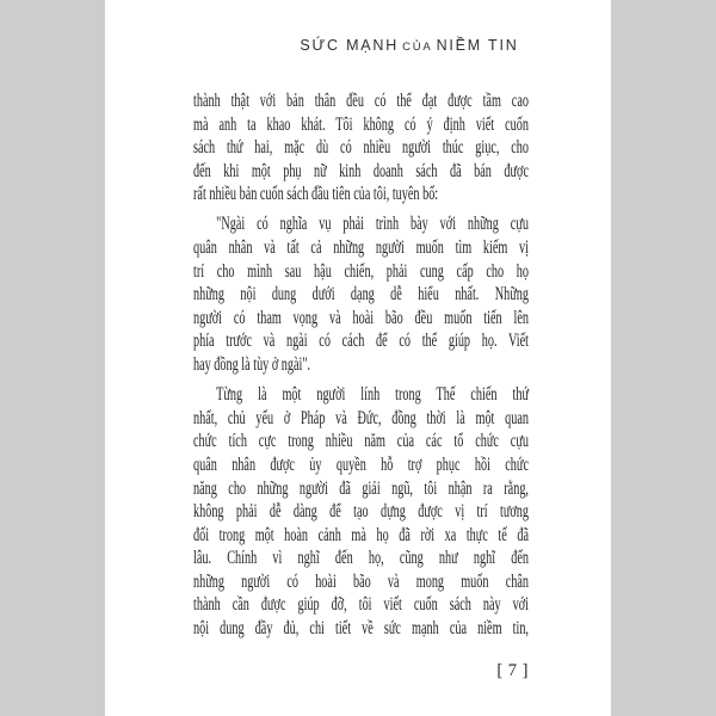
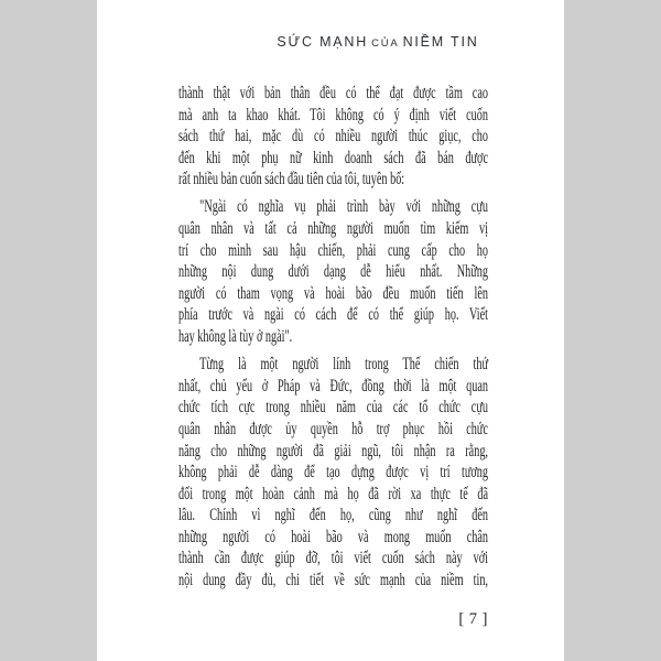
  SỨC MẠNH CỦA NIỀM TIN
  thành thật với bản thân đều có thể đạt được tầm cao
  mà anh ta khao khát. Tôi không có ý định viết cuốn
  sách thứ hai, mặc dù có nhiều người thúc giục, cho
  đến khi một phụ nữ kinh doanh sách đã bán được
  rất nhiều bản cuốn sách đầu tiên của tôi, tuyên bố:
  "Ngài có nghĩa vụ phải trình bày với những cựu
  quân nhân và tất cả những người muốn tìm kiếm vị
  trí cho mình sau hậu chiến, phải cung cấp cho họ
  những nội dung dưới dạng dễ hiểu nhất. Những
  người có tham vọng và hoài bão đều muốn tiến lên
  phía trước và ngài có cách để có thể giúp họ. Viết
- hay đồng là tùy ở ngài".
+ hay không là tùy ở ngài".
  Từng là một người lính trong Thế chiến thứ
  nhất, chủ yếu ở Pháp và Đức, đồng thời là một quan
  chức tích cực trong nhiều năm của các tổ chức cựu
  quân nhân được ủy quyền hỗ trợ phục hồi chức
  năng cho những người đã giải ngũ, tôi nhận ra rằng,
  không phải dễ dàng để tạo dựng được vị trí tương
  đối trong một hoàn cảnh mà họ đã rời xa thực tế đã
  lâu. Chính vì nghĩ đến họ, cũng như nghĩ đến
  những người có hoài bão và mong muốn chân
  thành cần được giúp đỡ, tôi viết cuốn sách này với
  nội dung đầy đủ, chi tiết về sức mạnh của niềm tin,
  [ 7 ]
